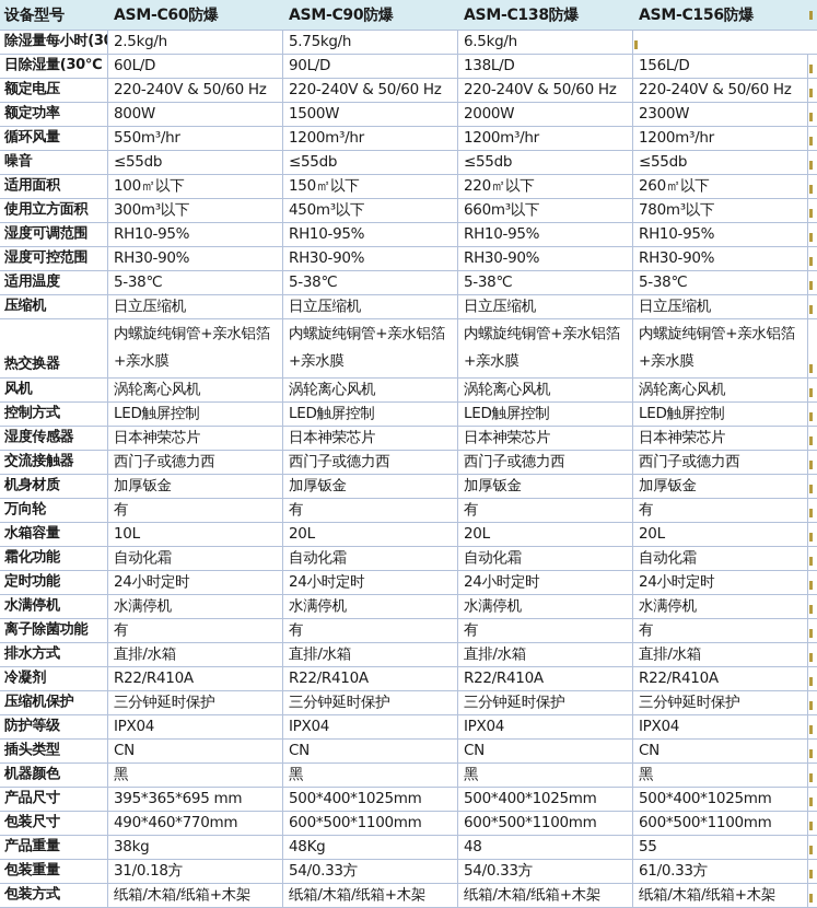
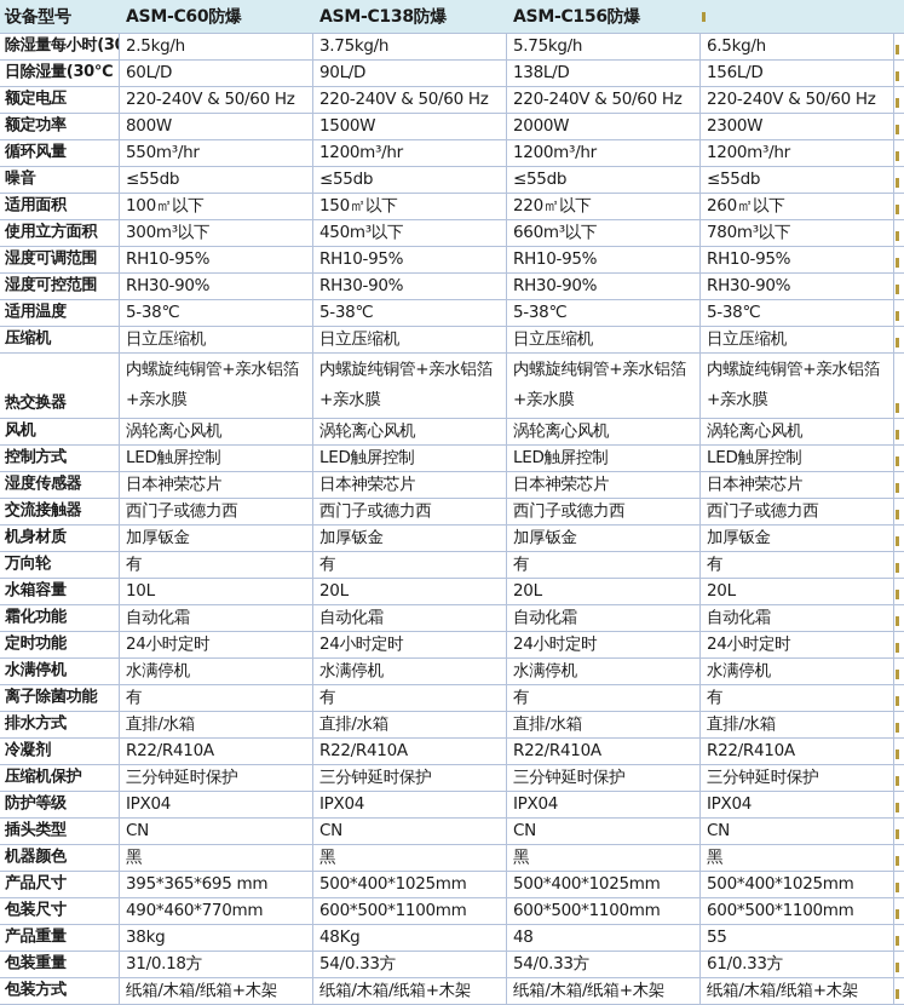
  设备型号
  ASM-C60防爆
- ASM-C90防爆
  ASM-C138防爆
  ASM-C156防爆
  除湿量每小时(30
  2.5kg/h
+ 3.75kg/h
  5.75kg/h
  6.5kg/h
  日除湿量(30℃
  60L/D
  90L/D
  138L/D
  156L/D
  额定电压
  220-240V & 50/60 Hz
  220-240V & 50/60 Hz
  220-240V & 50/60 Hz
  220-240V & 50/60 Hz
  额定功率
  800W
  1500W
  2000W
  2300W
  循环风量
  550m³/hr
  1200m³/hr
  1200m³/hr
  1200m³/hr
  噪音
  ≤55db
  ≤55db
  ≤55db
  ≤55db
  适用面积
  100㎡以下
  150㎡以下
  220㎡以下
  260㎡以下
  使用立方面积
  300m³以下
  450m³以下
  660m³以下
  780m³以下
  湿度可调范围
  RH10-95%
  RH10-95%
  RH10-95%
  RH10-95%
  湿度可控范围
  RH30-90%
  RH30-90%
  RH30-90%
  RH30-90%
  适用温度
  5-38℃
  5-38℃
  5-38℃
  5-38℃
  压缩机
  日立压缩机
  日立压缩机
  日立压缩机
  日立压缩机
  热交换器
  内螺旋纯铜管+亲水铝箔+亲水膜
  内螺旋纯铜管+亲水铝箔+亲水膜
  内螺旋纯铜管+亲水铝箔+亲水膜
  内螺旋纯铜管+亲水铝箔+亲水膜
  风机
  涡轮离心风机
  涡轮离心风机
  涡轮离心风机
  涡轮离心风机
  控制方式
  LED触屏控制
  LED触屏控制
  LED触屏控制
  LED触屏控制
  湿度传感器
  日本神荣芯片
  日本神荣芯片
  日本神荣芯片
  日本神荣芯片
  交流接触器
  西门子或德力西
  西门子或德力西
  西门子或德力西
  西门子或德力西
  机身材质
  加厚钣金
  加厚钣金
  加厚钣金
  加厚钣金
  万向轮
  有
  有
  有
  有
  水箱容量
  10L
  20L
  20L
  20L
  霜化功能
  自动化霜
  自动化霜
  自动化霜
  自动化霜
  定时功能
  24小时定时
  24小时定时
  24小时定时
  24小时定时
  水满停机
  水满停机
  水满停机
  水满停机
  水满停机
  离子除菌功能
  有
  有
  有
  有
  排水方式
  直排/水箱
  直排/水箱
  直排/水箱
  直排/水箱
  冷凝剂
  R22/R410A
  R22/R410A
  R22/R410A
  R22/R410A
  压缩机保护
  三分钟延时保护
  三分钟延时保护
  三分钟延时保护
  三分钟延时保护
  防护等级
  IPX04
  IPX04
  IPX04
  IPX04
  插头类型
  CN
  CN
  CN
  CN
  机器颜色
  黑
  黑
  黑
  黑
  产品尺寸
  395*365*695 mm
  500*400*1025mm
  500*400*1025mm
  500*400*1025mm
  包装尺寸
  490*460*770mm
  600*500*1100mm
  600*500*1100mm
  600*500*1100mm
  产品重量
  38kg
  48Kg
  48
  55
  包装重量
  31/0.18方
  54/0.33方
  54/0.33方
  61/0.33方
  包装方式
  纸箱/木箱/纸箱+木架
  纸箱/木箱/纸箱+木架
  纸箱/木箱/纸箱+木架
  纸箱/木箱/纸箱+木架
